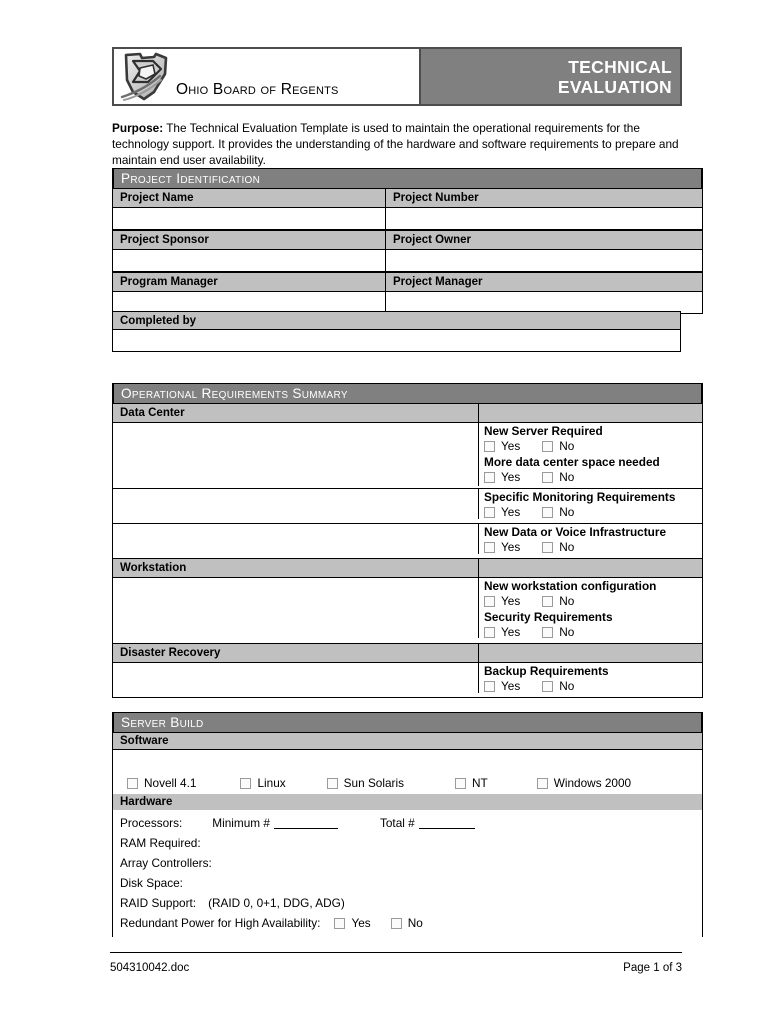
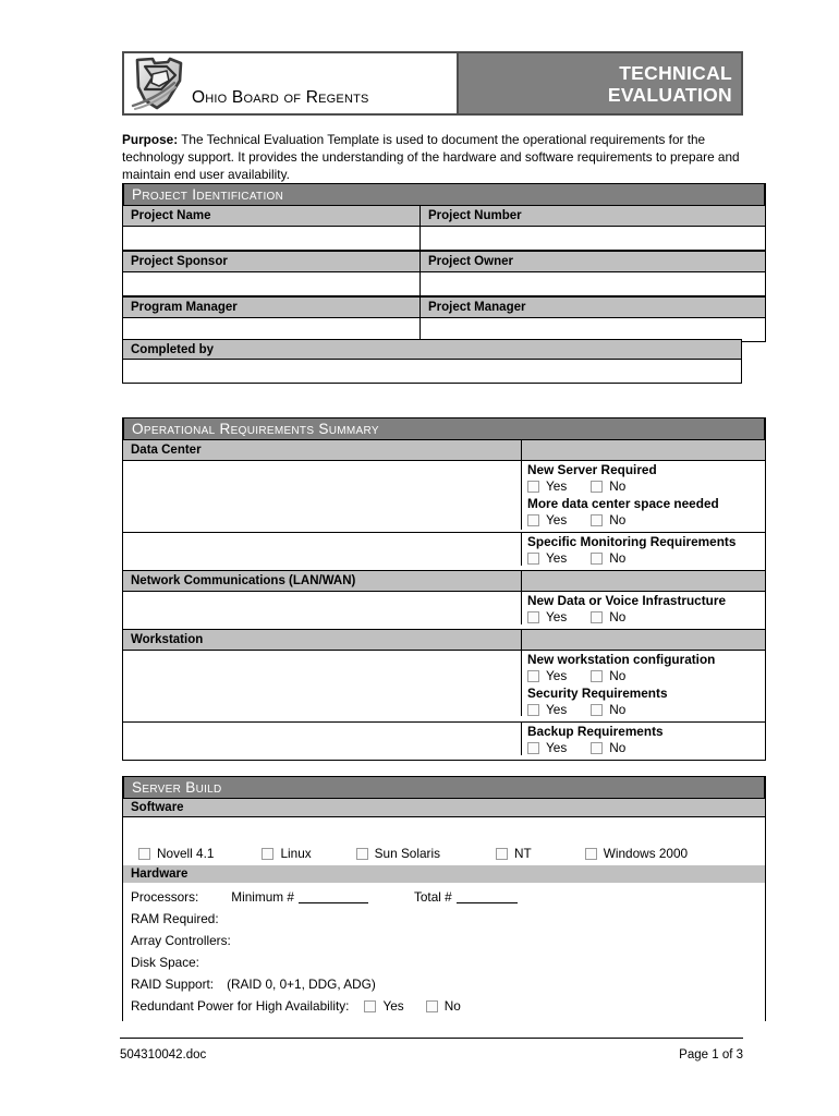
  Ohio Board of Regents
  TECHNICAL
  EVALUATION
- Purpose: The Technical Evaluation Template is used to maintain the operational requirements for the technology support. It provides the understanding of the hardware and software requirements to prepare and maintain end user availability.
+ Purpose: The Technical Evaluation Template is used to document the operational requirements for the technology support. It provides the understanding of the hardware and software requirements to prepare and maintain end user availability.
  Project Identification
  Project Name
  Project Number
  Project Sponsor
  Project Owner
  Program Manager
  Project Manager
  Completed by
  Operational Requirements Summary
  Data Center
  New Server Required
  Yes
  No
  More data center space needed
  Yes
  No
  Specific Monitoring Requirements
  Yes
  No
+ Network Communications (LAN/WAN)
  New Data or Voice Infrastructure
  Yes
  No
  Workstation
  New workstation configuration
  Yes
  No
  Security Requirements
  Yes
  No
- Disaster Recovery
  Backup Requirements
  Yes
  No
  Server Build
  Software
  Novell 4.1
  Linux
  Sun Solaris
  NT
  Windows 2000
  Hardware
  Processors:
  Minimum #
  Total #
  RAM Required:
  Array Controllers:
  Disk Space:
  RAID Support:
  (RAID 0, 0+1, DDG, ADG)
  Redundant Power for High Availability:
  Yes
  No
  504310042.doc
  Page 1 of 3
